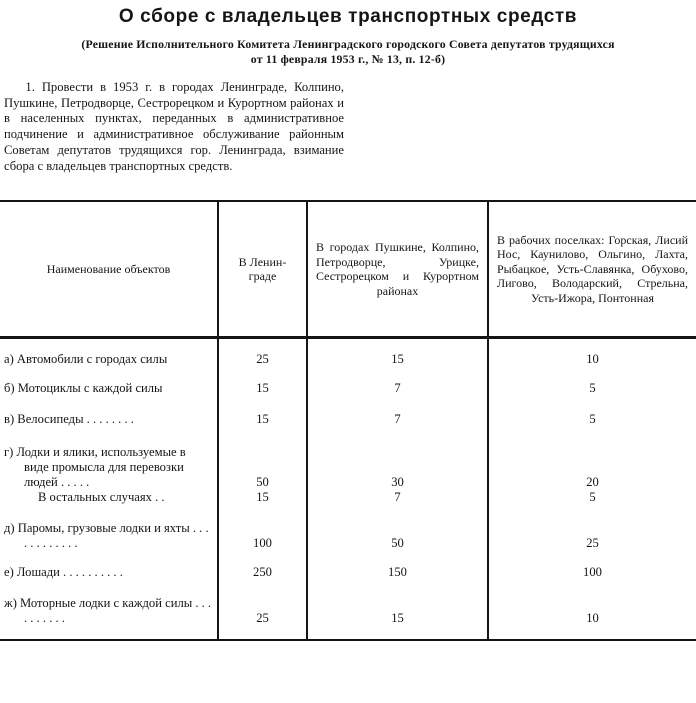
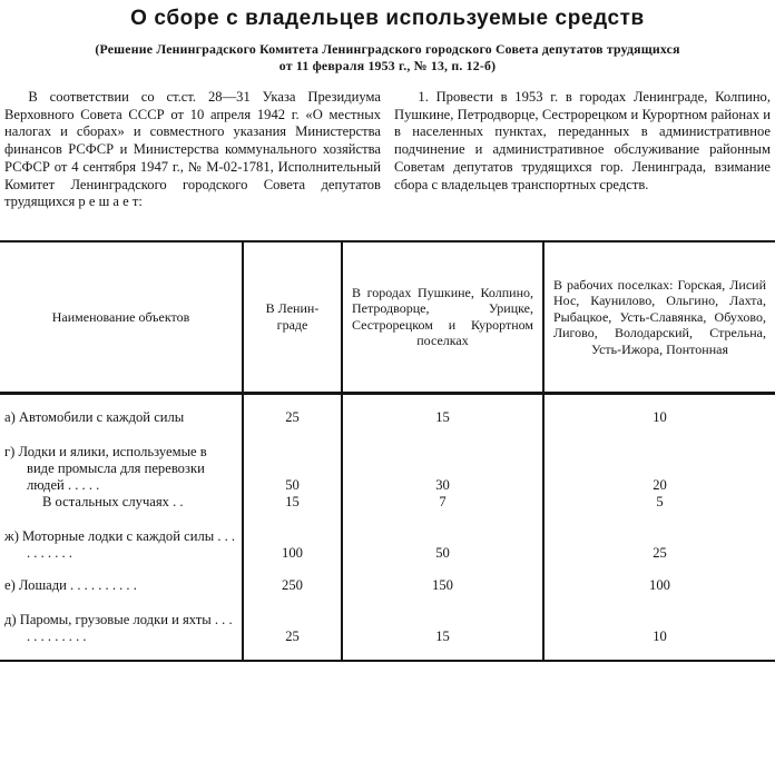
- О сборе с владельцев транспортных средств
+ О сборе с владельцев используемые средств
- (Решение Исполнительного Комитета Ленинградского городского Совета депутатов трудящихся
+ (Решение Ленинградского Комитета Ленинградского городского Совета депутатов трудящихся
  от 11 февраля 1953 г., № 13, п. 12-б)
+ В соответствии со ст.ст. 28—31 Указа Президиума Верховного Совета СССР от 10 апреля 1942 г. «О местных налогах и сборах» и совместного указания Министерства финансов РСФСР и Министерства коммунального хозяйства РСФСР от 4 сентября 1947 г., № М-02-1781, Исполнительный Комитет Ленинградского городского Совета депутатов трудящихся р е ш а е т:
  1. Провести в 1953 г. в городах Ленинграде, Колпино, Пушкине, Петродворце, Сестрорецком и Курортном районах и в населенных пунктах, переданных в административное подчинение и административное обслуживание районным Советам депутатов трудящихся гор. Ленинграда, взимание сбора с владельцев транспортных средств.
- Наименование объектов	В Ленин-граде	В городах Пушкине, Колпино, Петродворце, Урицке, Сестрорецком и Курортном районах	В рабочих поселках: Горская, Лисий Нос, Каунилово, Ольгино, Лахта, Рыбацкое, Усть-Славянка, Обухово, Лигово, Володарский, Стрельна, Усть-Ижора, Понтонная
+ Наименование объектов	В Ленин-граде	В городах Пушкине, Колпино, Петродворце, Урицке, Сестрорецком и Курортном поселках	В рабочих поселках: Горская, Лисий Нос, Каунилово, Ольгино, Лахта, Рыбацкое, Усть-Славянка, Обухово, Лигово, Володарский, Стрельна, Усть-Ижора, Понтонная
- а) Автомобили с городах силы	25	15	10
+ а) Автомобили с каждой силы	25	15	10
- б) Мотоциклы с каждой силы	15	7	5
- в) Велосипеды . . . . . . . .	15	7	5
  г) Лодки и ялики, используемые в виде промысла для перевозки людей . . . . .	50	30	20
  В остальных случаях . .	15	7	5
- д) Паромы, грузовые лодки и яхты . . . . . . . . . . . .	100	50	25
+ ж) Моторные лодки с каждой силы . . . . . . . . . .	100	50	25
  е) Лошади . . . . . . . . . .	250	150	100
- ж) Моторные лодки с каждой силы . . . . . . . . . .	25	15	10
+ д) Паромы, грузовые лодки и яхты . . . . . . . . . . . .	25	15	10
